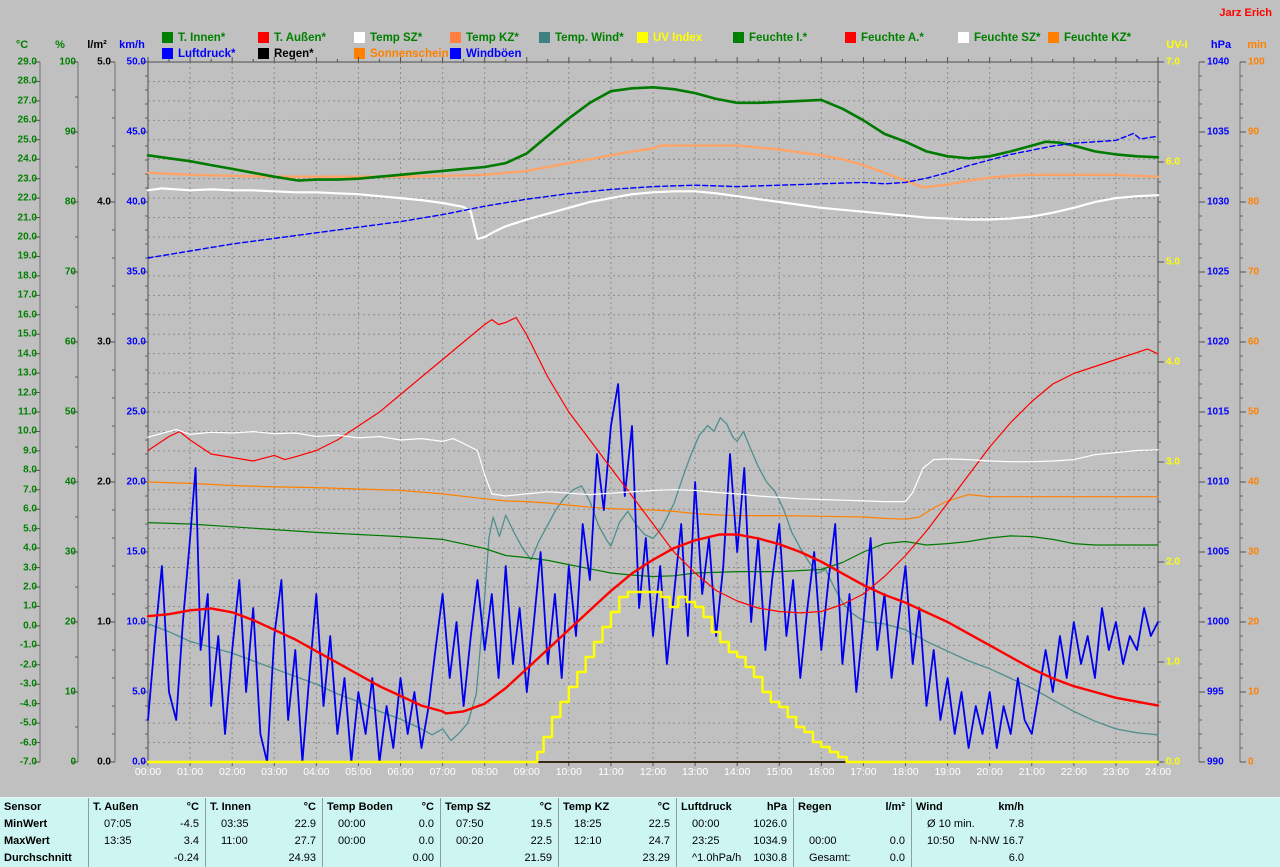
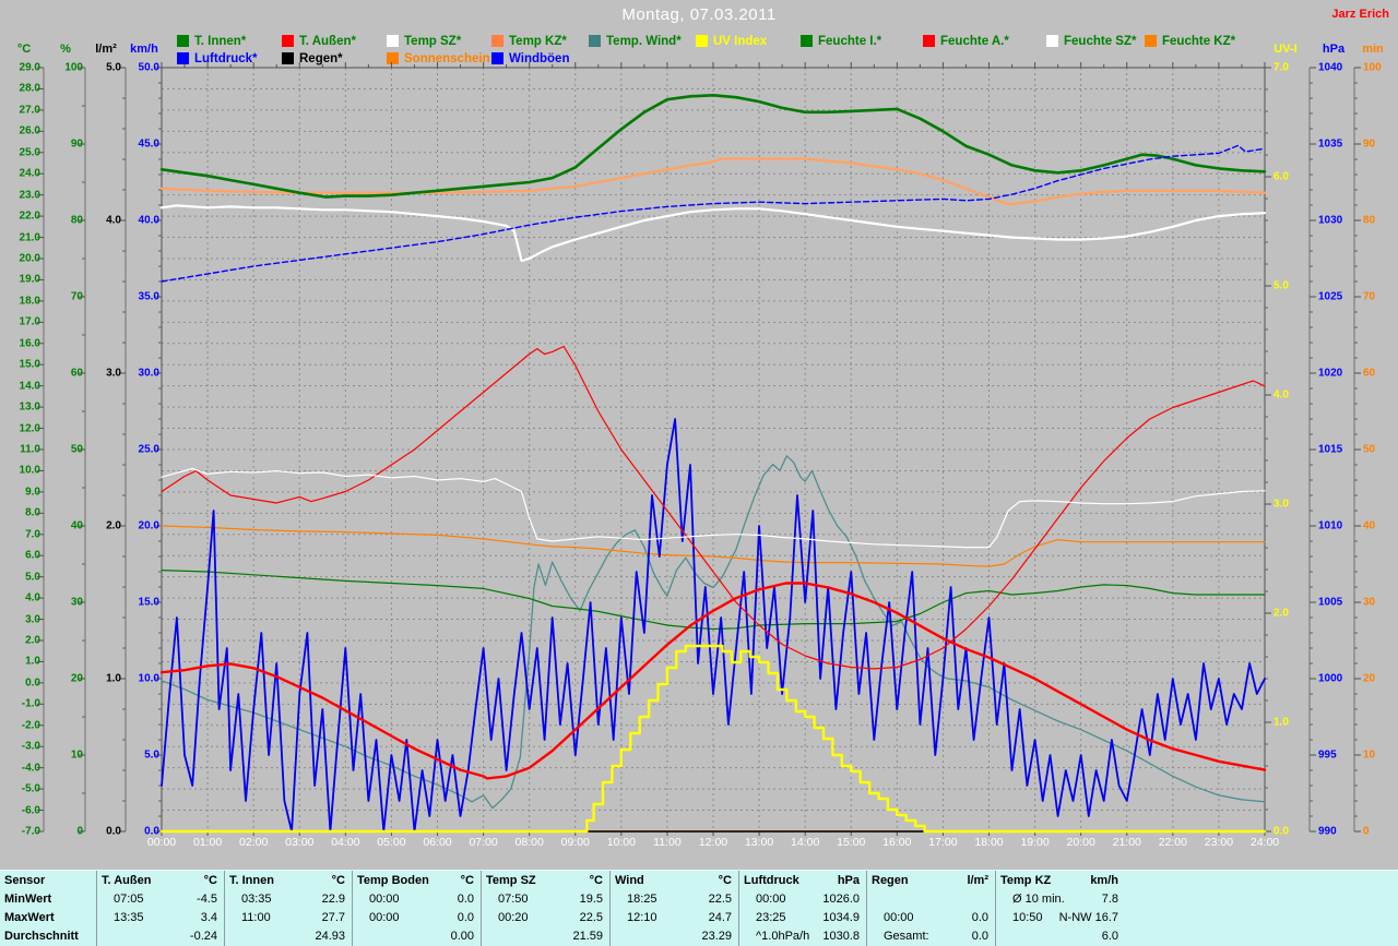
+ Montag, 07.03.2011
  Jarz Erich
  T. Innen*
  T. Außen*
  Temp SZ*
  Temp KZ*
  Temp. Wind*
  UV Index
  Feuchte I.*
  Feuchte A.*
  Feuchte SZ*
  Feuchte KZ*
  Luftdruck*
  Regen*
  Sonnenschein
  Windböen
  °C
  %
  l/m²
  km/h
  UV-I
  hPa
  min
  29.0
  28.0
  27.0
  26.0
  25.0
  24.0
  23.0
  22.0
  21.0
  20.0
  19.0
  18.0
  17.0
  16.0
  15.0
  14.0
  13.0
  12.0
  11.0
  10.0
  9.0
  8.0
  7.0
  6.0
  5.0
  4.0
  3.0
  2.0
  1.0
  0.0
  -1.0
  -2.0
  -3.0
  -4.0
  -5.0
  -6.0
  -7.0
  100
  90
  80
  70
  60
  50
  40
  30
  20
  10
  0
  5.0
  4.0
  3.0
  2.0
  1.0
  0.0
  50.0
  45.0
  40.0
  35.0
  30.0
  25.0
  20.0
  15.0
  10.0
  5.0
  0.0
  7.0
  6.0
  5.0
  4.0
  3.0
  2.0
  1.0
  0.0
  1040
  1035
  1030
  1025
  1020
  1015
  1010
  1005
  1000
  995
  990
  100
  90
  80
  70
  60
  50
  40
  30
  20
  10
  0
  00:00
  01:00
  02:00
  03:00
  04:00
  05:00
  06:00
  07:00
  08:00
  09:00
  10:00
  11:00
  12:00
  13:00
  14:00
  15:00
  16:00
  17:00
  18:00
  19:00
  20:00
  21:00
  22:00
  23:00
  24:00
  Sensor
  MinWert
  MaxWert
  Durchschnitt
  T. Außen
  °C
  07:05
  -4.5
  13:35
  3.4
  -0.24
  T. Innen
  °C
  03:35
  22.9
  11:00
  27.7
  24.93
  Temp Boden
  °C
  00:00
  0.0
  00:00
  0.0
  0.00
  Temp SZ
  °C
  07:50
  19.5
  00:20
  22.5
  21.59
- Temp KZ
+ Wind
  °C
  18:25
  22.5
  12:10
  24.7
  23.29
  Luftdruck
  hPa
  00:00
  1026.0
  23:25
  1034.9
  ^1.0hPa/h
  1030.8
  Regen
  l/m²
  00:00
  0.0
  Gesamt:
  0.0
- Wind
+ Temp KZ
  km/h
  Ø 10 min.
  7.8
  10:50
  N-NW 16.7
  6.0
